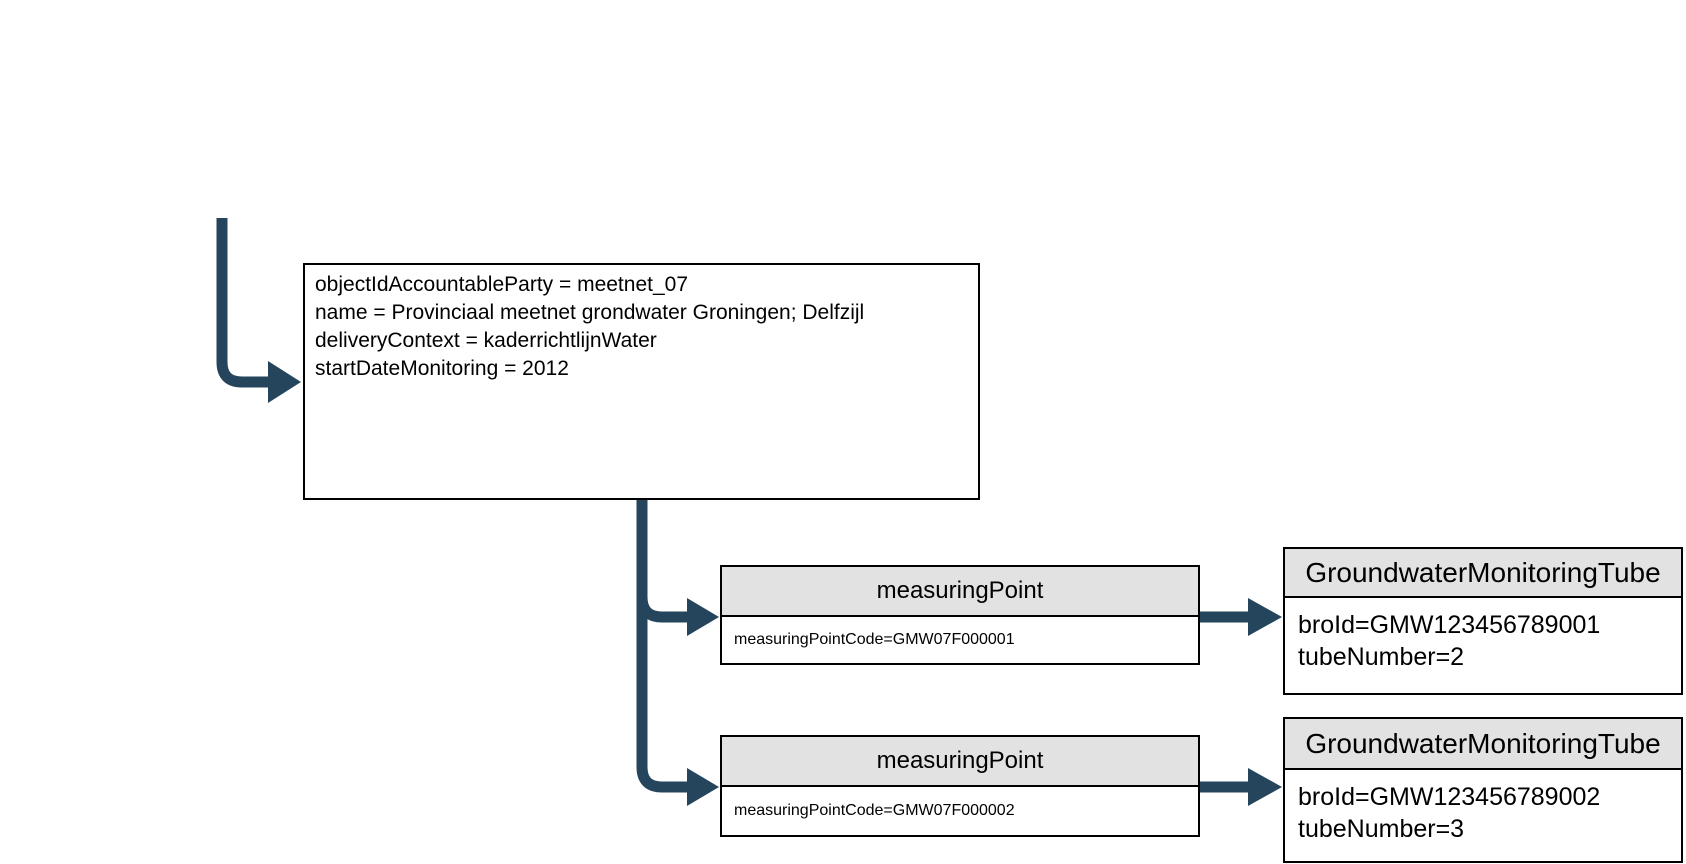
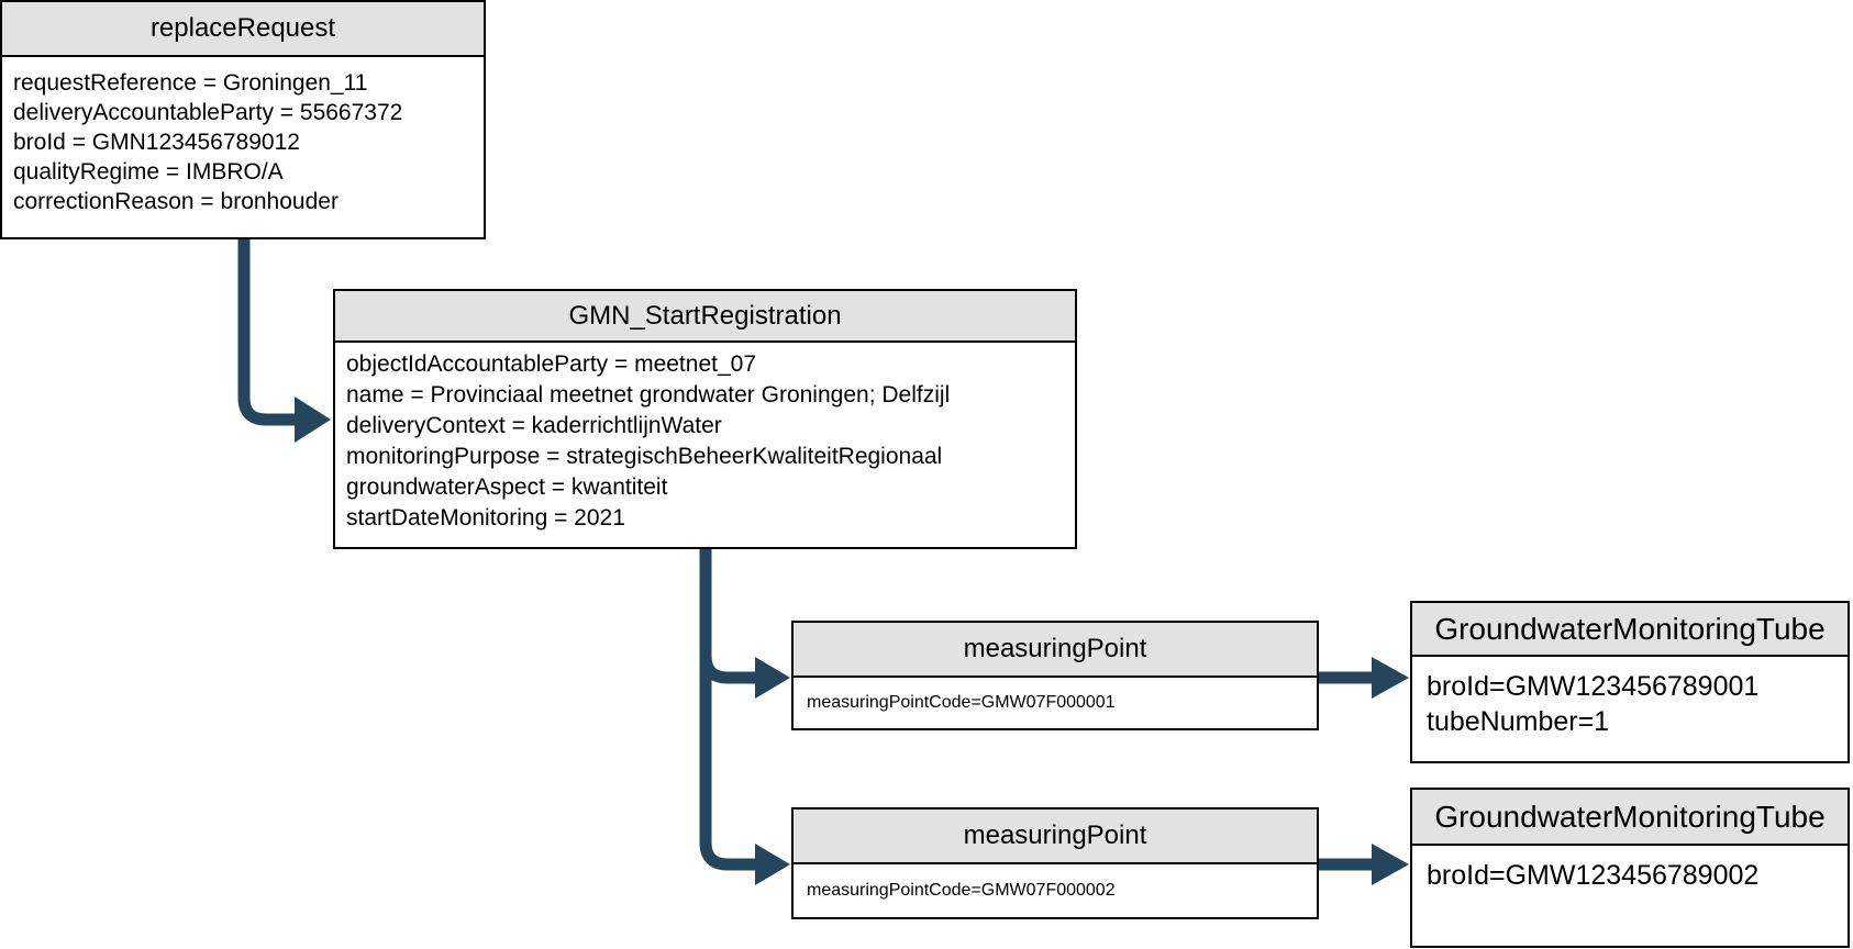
+ replaceRequest
+ requestReference = Groningen_11
+ deliveryAccountableParty = 55667372
+ broId = GMN123456789012
+ qualityRegime = IMBRO/A
+ correctionReason = bronhouder
+ GMN_StartRegistration
  objectIdAccountableParty = meetnet_07
  name = Provinciaal meetnet grondwater Groningen; Delfzijl
  deliveryContext = kaderrichtlijnWater
+ monitoringPurpose = strategischBeheerKwaliteitRegionaal
+ groundwaterAspect = kwantiteit
- startDateMonitoring = 2012
+ startDateMonitoring = 2021
  measuringPoint
  measuringPointCode=GMW07F000001
  GroundwaterMonitoringTube
  broId=GMW123456789001
- tubeNumber=2
+ tubeNumber=1
  measuringPoint
  measuringPointCode=GMW07F000002
  GroundwaterMonitoringTube
  broId=GMW123456789002
- tubeNumber=3
